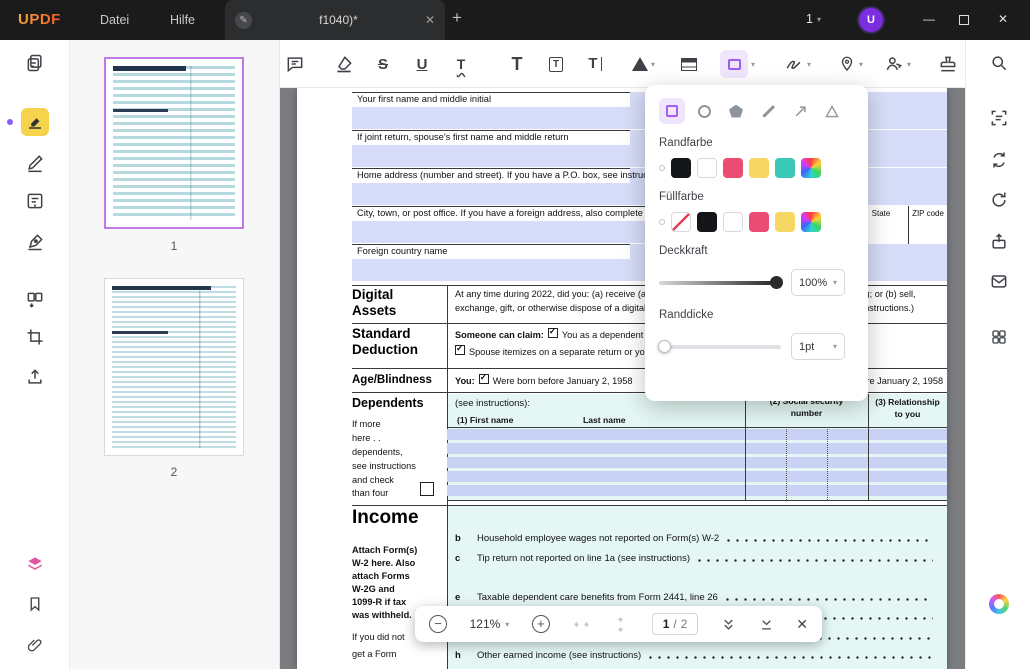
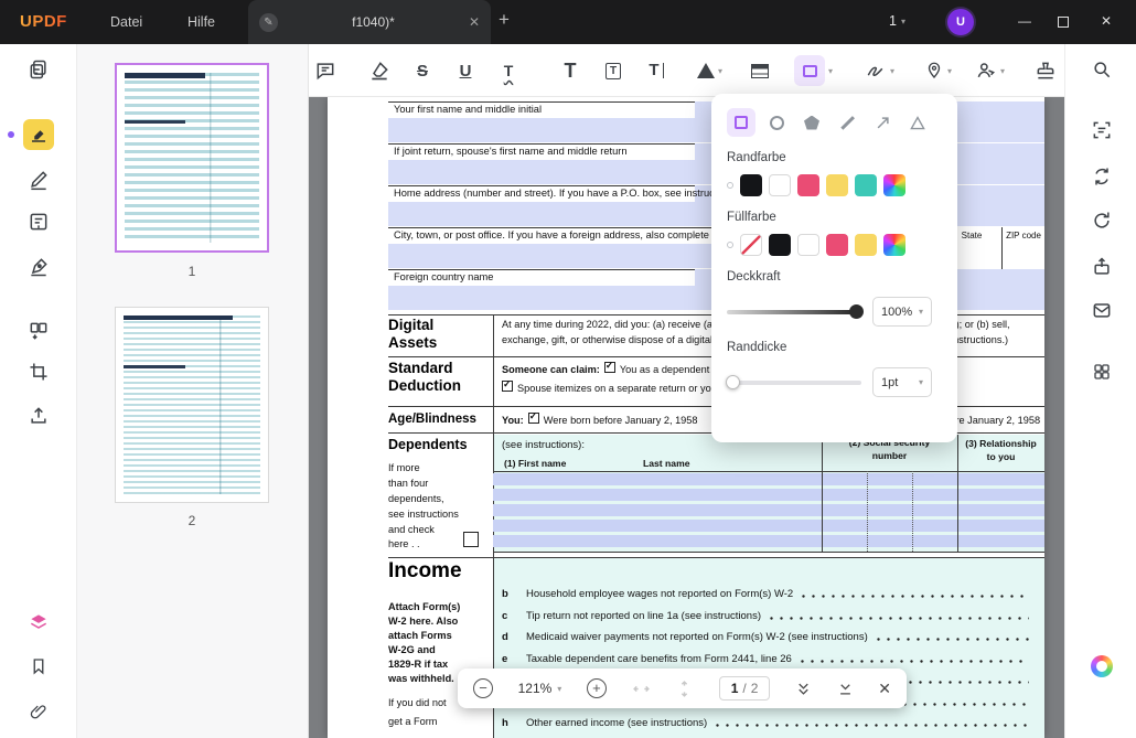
  UPDF
  Datei
  Hilfe
  ✎
  f1040)*
  ✕
  +
  1
  ▾
  U
  —
  ✕
  1
  2
  S
  U
  T
  T
  T
  T
  ▾
  ▾
  ▾
  ▾
  ▾
  Your first name and middle initial
  If joint return, spouse's first name and middle return
  Home address (number and street). If you have a P.O. box, see instru
  City, town, or post office. If you have a foreign address, also complete
  State
  ZIP code
  Foreign country name
  Digital
  Assets
  Standard
  Deduction
  Someone can claim:
  You as a dependent
  Age/Blindness
  You:
  Were born before January 2, 1958
  Dependents
  (see instructions):
  (1) First name
  Last name
  (2) Social security
  number
  (3) Relationship
  to you
  If more
- here . .
+ than four
  dependents,
  see instructions
  and check
- than four
+ here . .
  Income
  b
  Household employee wages not reported on Form(s) W-2
  c
  Tip return not reported on line 1a (see instructions)
+ d
+ Medicaid waiver payments not reported on Form(s) W-2 (see instructions)
  e
  Taxable dependent care benefits from Form 2441, line 26
  h
  Other earned income (see instructions)
  Attach Form(s)
  W-2 here. Also
  attach Forms
  W-2G and
- 1099-R if tax
+ 1829-R if tax
  was withheld.
  If you did not
  get a Form
  Randfarbe
  Füllfarbe
  Deckkraft
  100%
  ▾
  Randdicke
  1pt
  ▾
  −
  121%
  ▾
  +
  1
  /
  2
  ✕
